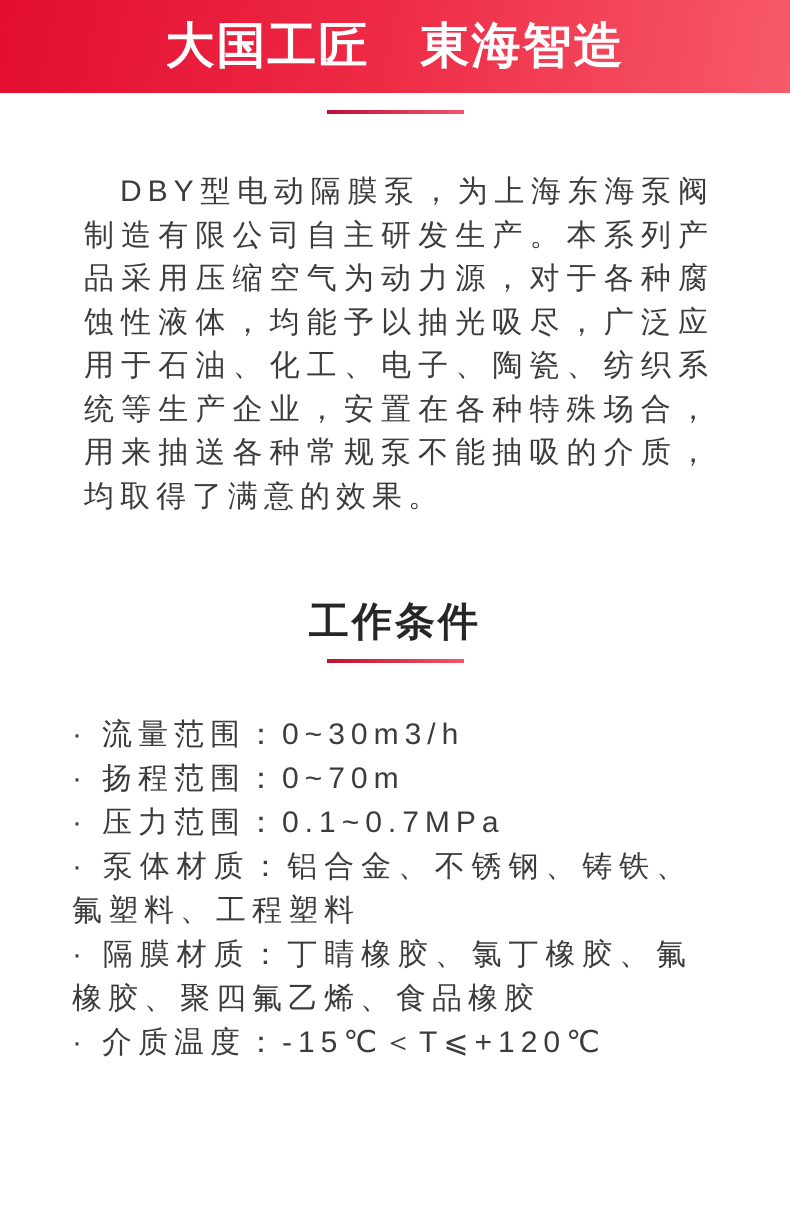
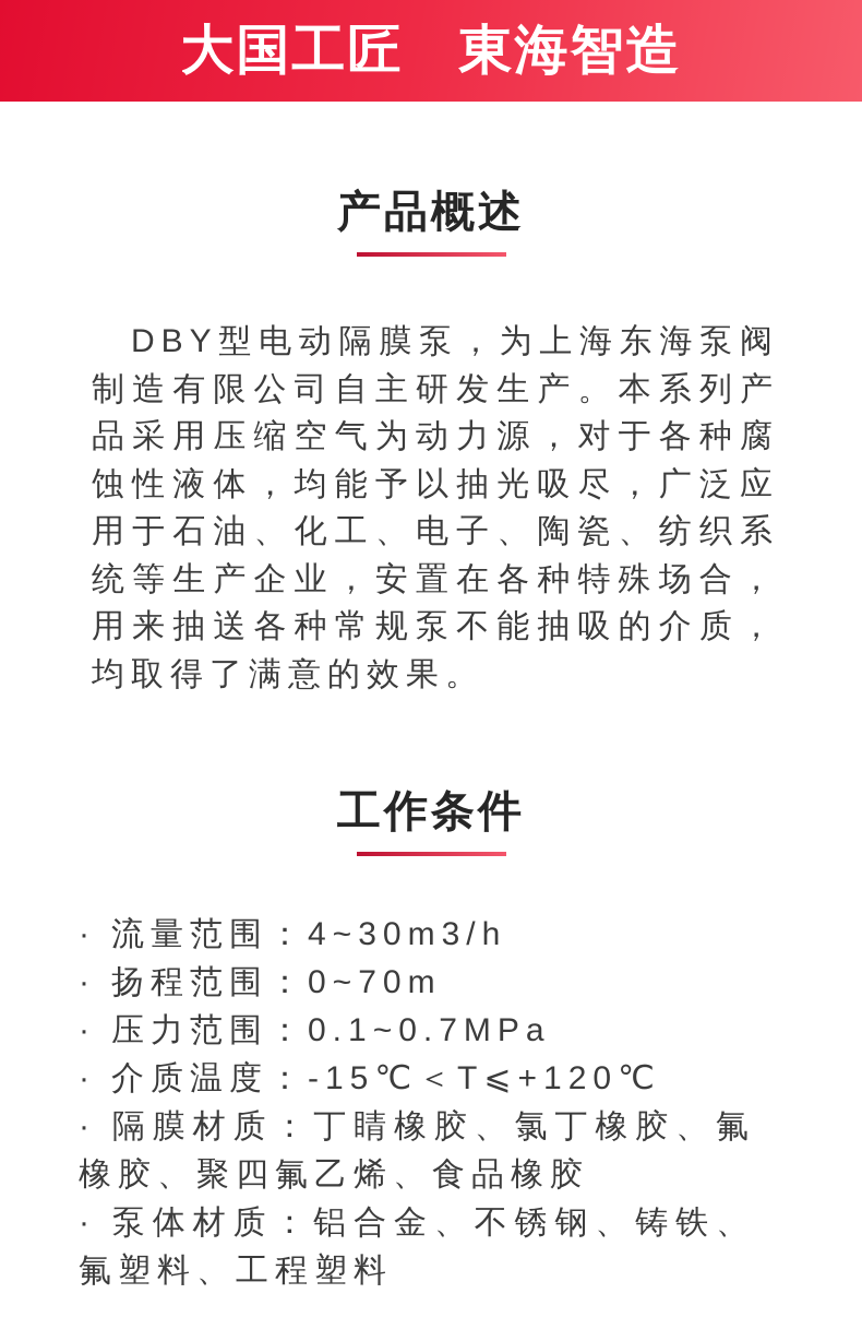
  大国工匠 東海智造
+ 产品概述
  DBY型电动隔膜泵，为上海东海泵阀制造有限公司自主研发生产。本系列产品采用压缩空气为动力源，对于各种腐蚀性液体，均能予以抽光吸尽，广泛应用于石油、化工、电子、陶瓷、纺织系统等生产企业，安置在各种特殊场合，用来抽送各种常规泵不能抽吸的介质，均取得了满意的效果。
  工作条件
- · 流量范围：0~30m3/h
+ · 流量范围：4~30m3/h
  · 扬程范围：0~70m
  · 压力范围：0.1~0.7MPa
- · 泵体材质：铝合金、不锈钢、铸铁、氟塑料、工程塑料
+ · 介质温度：-15℃＜T⩽+120℃
  · 隔膜材质：丁睛橡胶、氯丁橡胶、氟橡胶、聚四氟乙烯、食品橡胶
- · 介质温度：-15℃＜T⩽+120℃
+ · 泵体材质：铝合金、不锈钢、铸铁、氟塑料、工程塑料
